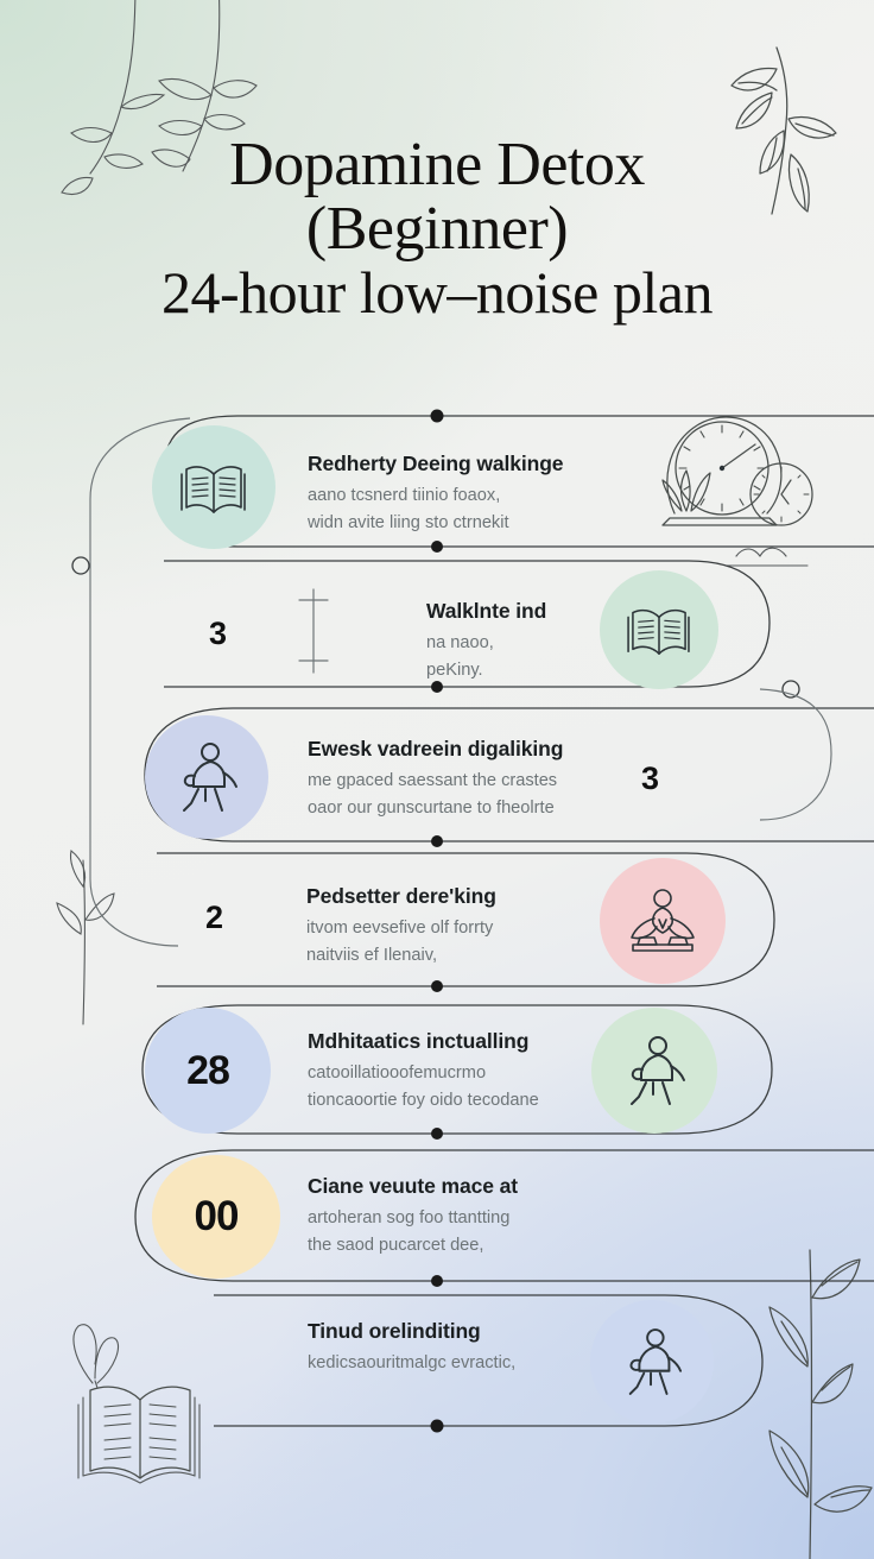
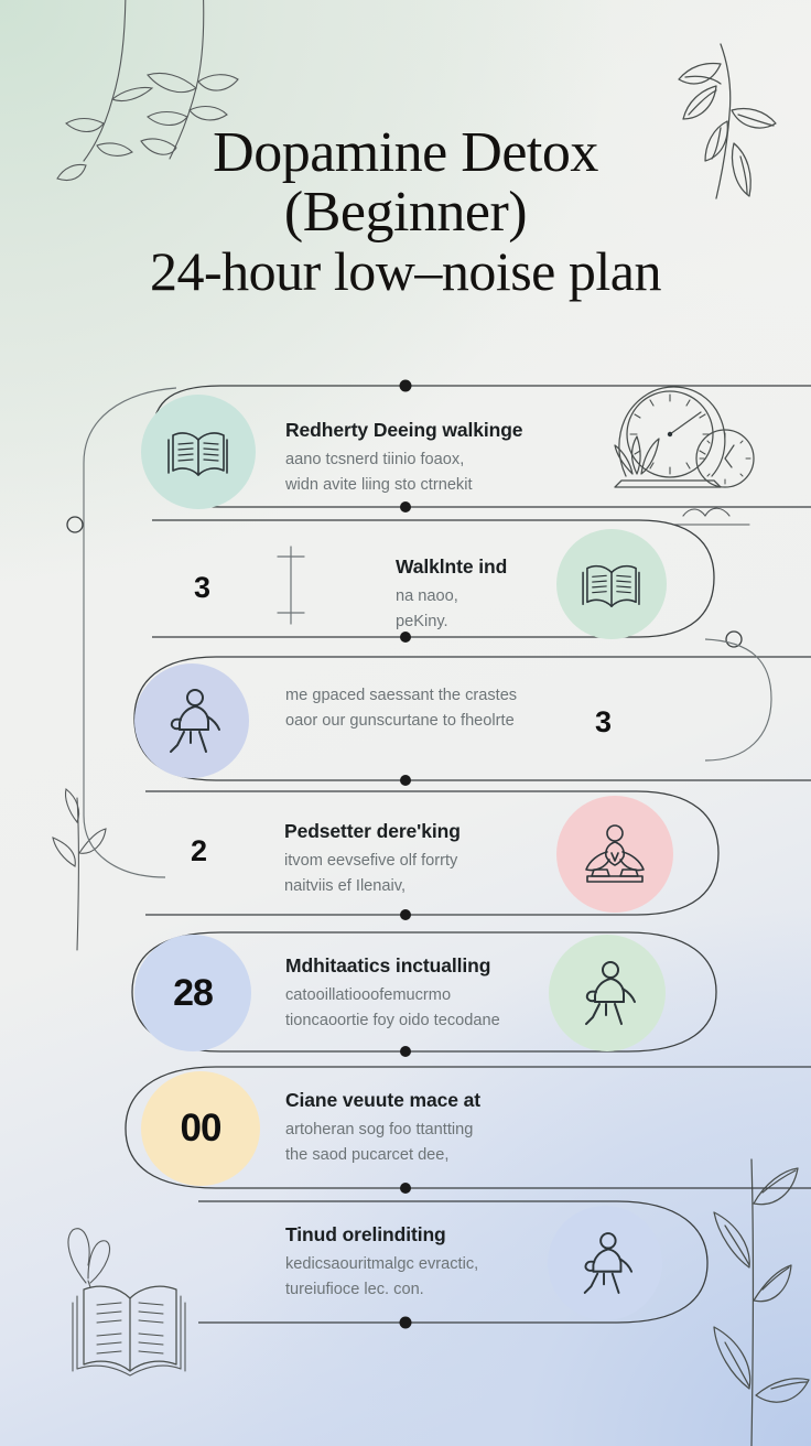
  Dopamine Detox
  (Beginner)
  24-hour low–noise plan
  Redherty Deeing walkinge
  aano tcsnerd tiinio foaox,
  widn avite liing sto ctrnekit
  3
  Walklnte ind
  na naoo,
  peKiny.
- Ewesk vadreein digaliking
  me gpaced saessant the crastes
  oaor our gunscurtane to fheolrte
  3
  2
  Pedsetter dere'king
  itvom eevsefive olf forrty
  naitviis ef Ilenaiv,
  28
  Mdhitaatics inctualling
  catooillatiooofemucrmo
  tioncaoortie foy oido tecodane
  00
  Ciane veuute mace at
  artoheran sog foo ttantting
  the saod pucarcet dee,
  Tinud orelinditing
  kedicsaouritmalgc evractic,
+ tureiufioce lec. con.
